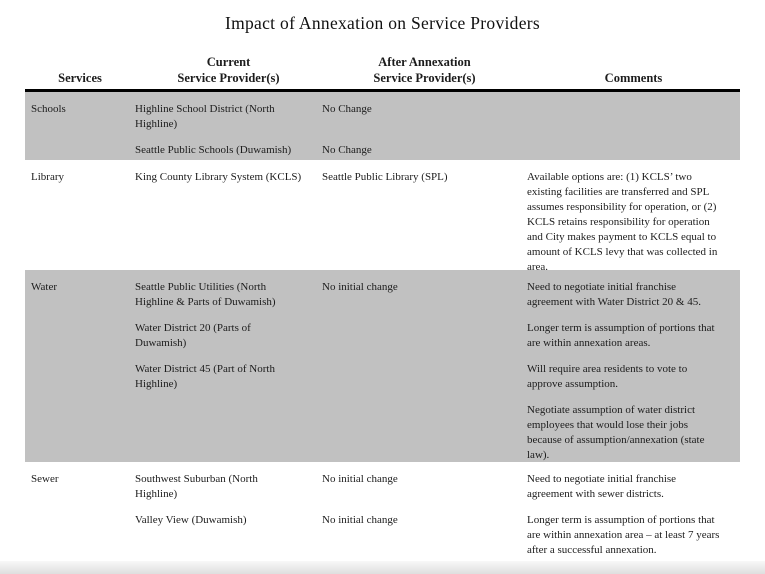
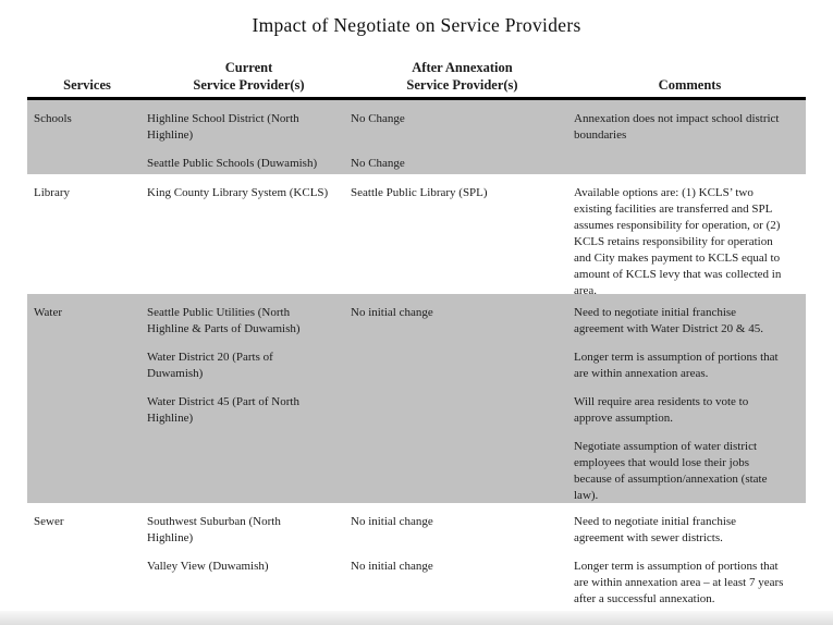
- Impact of Annexation on Service Providers
+ Impact of Negotiate on Service Providers
  Services
  Current
  Service Provider(s)
  After Annexation
  Service Provider(s)
  Comments
  Schools
  Highline School District (North
  Highline)
  No Change
  Seattle Public Schools (Duwamish)
  No Change
+ Annexation does not impact school district
+ boundaries
  Library
  King County Library System (KCLS)
  Seattle Public Library (SPL)
  Available options are: (1) KCLS’ two
  existing facilities are transferred and SPL
  assumes responsibility for operation, or (2)
  KCLS retains responsibility for operation
  and City makes payment to KCLS equal to
  amount of KCLS levy that was collected in
  area.
  Water
  Seattle Public Utilities (North
  Highline & Parts of Duwamish)
  No initial change
  Water District 20 (Parts of
  Duwamish)
  Water District 45 (Part of North
  Highline)
  Need to negotiate initial franchise
  agreement with Water District 20 & 45.
  Longer term is assumption of portions that
  are within annexation areas.
  Will require area residents to vote to
  approve assumption.
  Negotiate assumption of water district
  employees that would lose their jobs
  because of assumption/annexation (state
  law).
  Sewer
  Southwest Suburban (North
  Highline)
  No initial change
  Valley View (Duwamish)
  No initial change
  Need to negotiate initial franchise
  agreement with sewer districts.
  Longer term is assumption of portions that
  are within annexation area – at least 7 years
  after a successful annexation.
